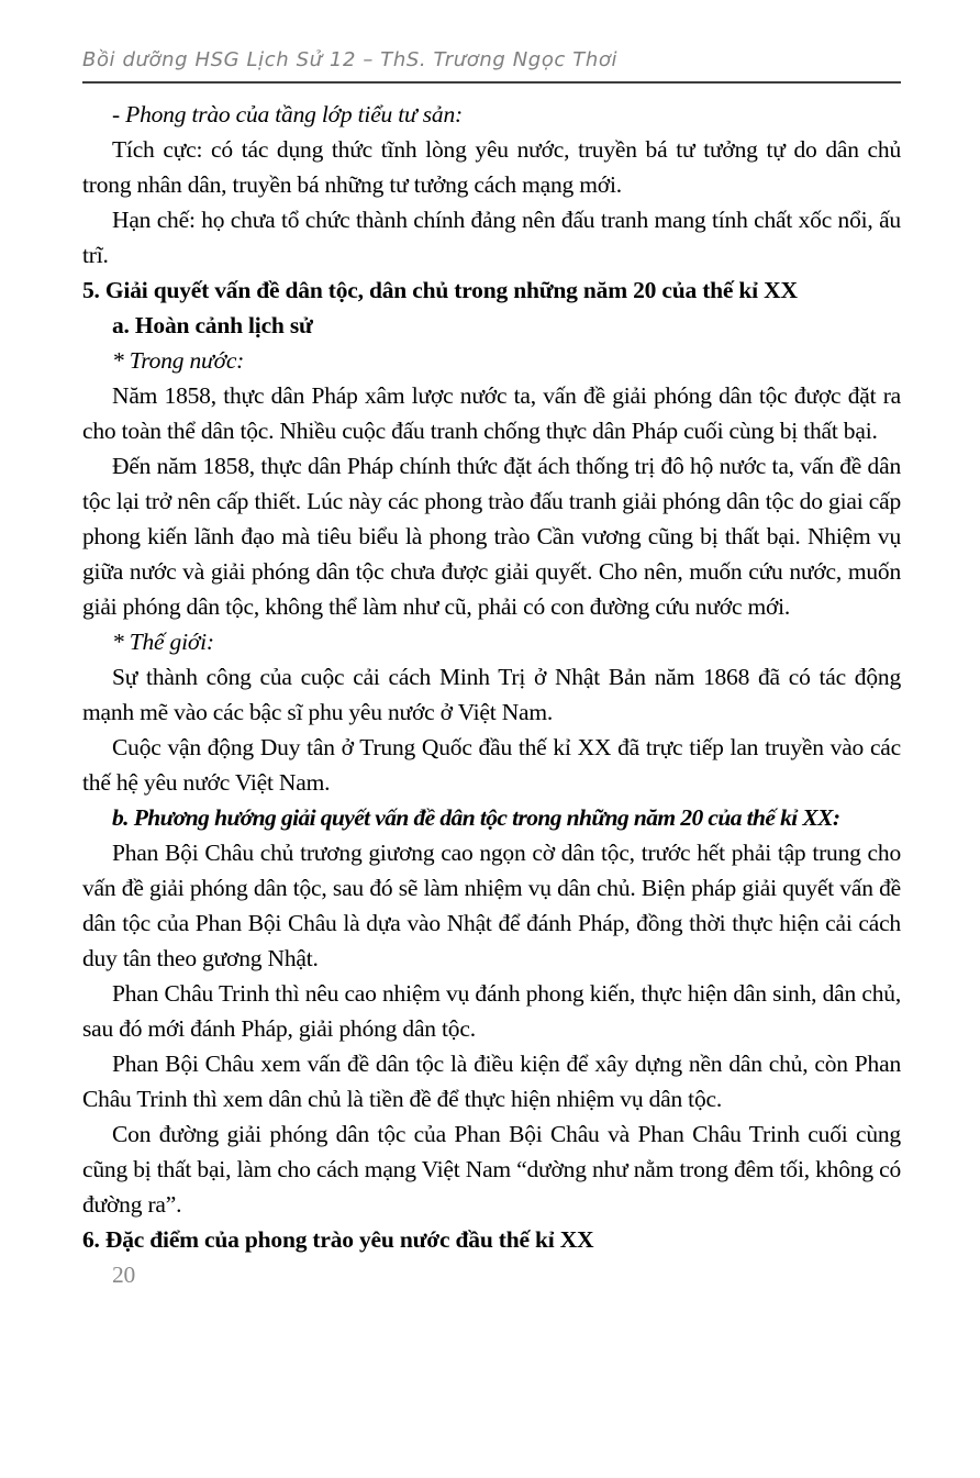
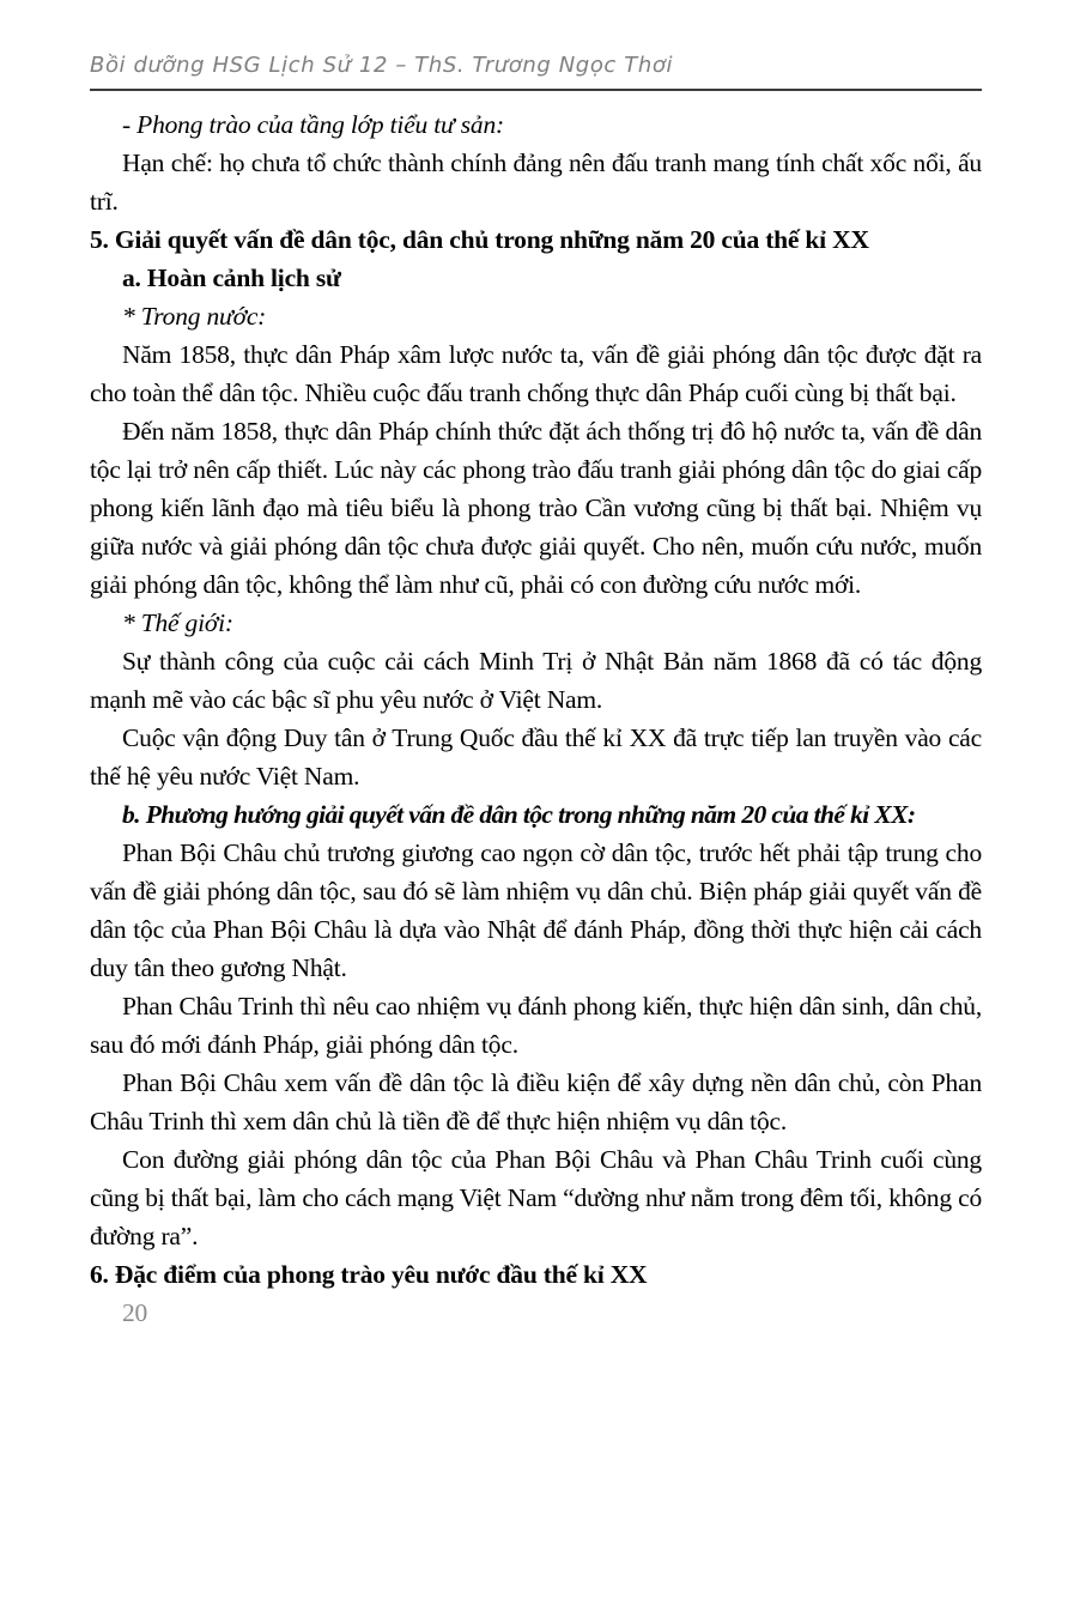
  Bồi dưỡng HSG Lịch Sử 12 – ThS. Trương Ngọc Thơi
  - Phong trào của tầng lớp tiểu tư sản:
- Tích cực: có tác dụng thức tĩnh lòng yêu nước, truyền bá tư tưởng tự do dân chủ trong nhân dân, truyền bá những tư tưởng cách mạng mới.
  Hạn chế: họ chưa tổ chức thành chính đảng nên đấu tranh mang tính chất xốc nổi, ấu trĩ.
  5. Giải quyết vấn đề dân tộc, dân chủ trong những năm 20 của thế kỉ XX
  a. Hoàn cảnh lịch sử
  * Trong nước:
  Năm 1858, thực dân Pháp xâm lược nước ta, vấn đề giải phóng dân tộc được đặt ra cho toàn thể dân tộc. Nhiều cuộc đấu tranh chống thực dân Pháp cuối cùng bị thất bại.
  Đến năm 1858, thực dân Pháp chính thức đặt ách thống trị đô hộ nước ta, vấn đề dân tộc lại trở nên cấp thiết. Lúc này các phong trào đấu tranh giải phóng dân tộc do giai cấp phong kiến lãnh đạo mà tiêu biểu là phong trào Cần vương cũng bị thất bại. Nhiệm vụ giữa nước và giải phóng dân tộc chưa được giải quyết. Cho nên, muốn cứu nước, muốn giải phóng dân tộc, không thể làm như cũ, phải có con đường cứu nước mới.
  * Thế giới:
  Sự thành công của cuộc cải cách Minh Trị ở Nhật Bản năm 1868 đã có tác động mạnh mẽ vào các bậc sĩ phu yêu nước ở Việt Nam.
  Cuộc vận động Duy tân ở Trung Quốc đầu thế kỉ XX đã trực tiếp lan truyền vào các thế hệ yêu nước Việt Nam.
  b. Phương hướng giải quyết vấn đề dân tộc trong những năm 20 của thế kỉ XX:
  Phan Bội Châu chủ trương giương cao ngọn cờ dân tộc, trước hết phải tập trung cho vấn đề giải phóng dân tộc, sau đó sẽ làm nhiệm vụ dân chủ. Biện pháp giải quyết vấn đề dân tộc của Phan Bội Châu là dựa vào Nhật để đánh Pháp, đồng thời thực hiện cải cách duy tân theo gương Nhật.
  Phan Châu Trinh thì nêu cao nhiệm vụ đánh phong kiến, thực hiện dân sinh, dân chủ, sau đó mới đánh Pháp, giải phóng dân tộc.
  Phan Bội Châu xem vấn đề dân tộc là điều kiện để xây dựng nền dân chủ, còn Phan Châu Trinh thì xem dân chủ là tiền đề để thực hiện nhiệm vụ dân tộc.
  Con đường giải phóng dân tộc của Phan Bội Châu và Phan Châu Trinh cuối cùng cũng bị thất bại, làm cho cách mạng Việt Nam “dường như nằm trong đêm tối, không có đường ra”.
  6. Đặc điểm của phong trào yêu nước đầu thế kỉ XX
  20
